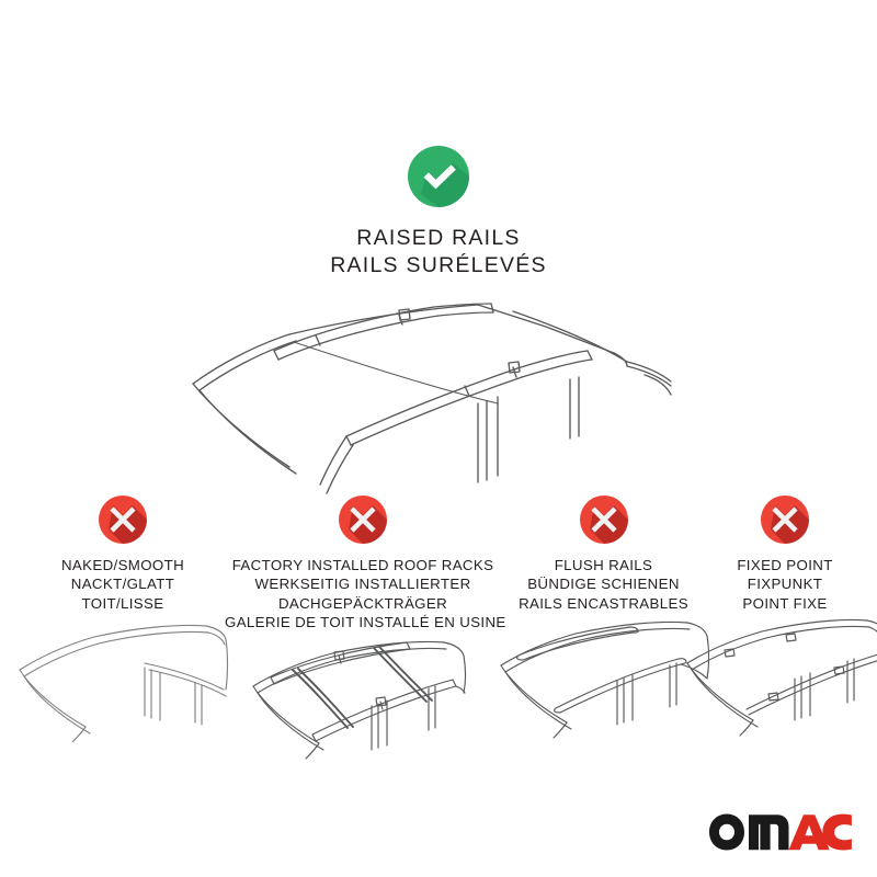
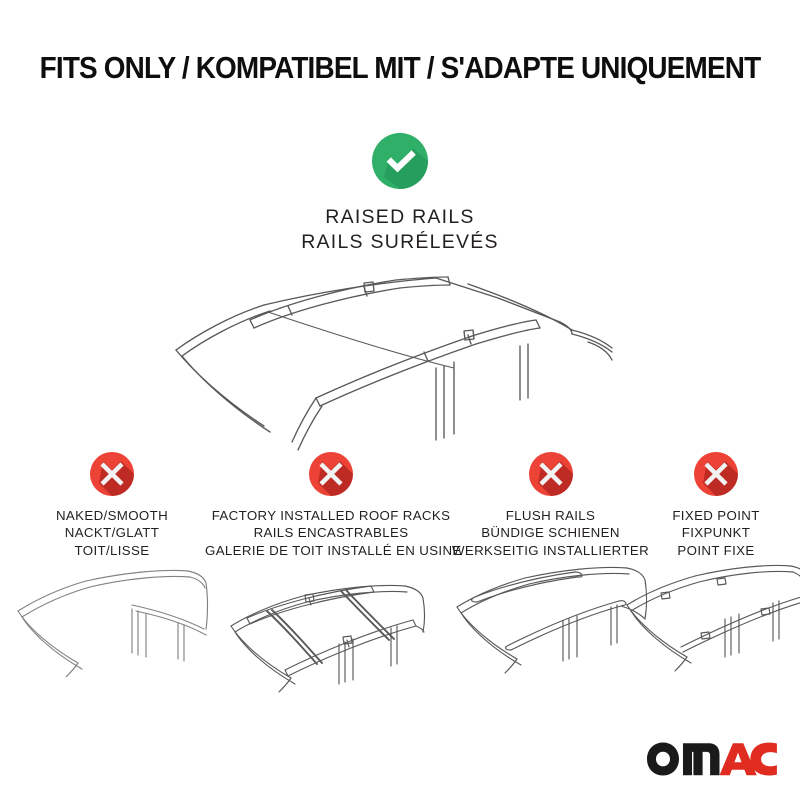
+ FITS ONLY / KOMPATIBEL MIT / S'ADAPTE UNIQUEMENT
  RAISED RAILS
  RAILS SURÉLEVÉS
  NAKED/SMOOTH
  NACKT/GLATT
  TOIT/LISSE
  FACTORY INSTALLED ROOF RACKS
- WERKSEITIG INSTALLIERTER
+ RAILS ENCASTRABLES
- DACHGEPÄCKTRÄGER
  GALERIE DE TOIT INSTALLÉ EN USIN
  FLUSH RAILS
  BÜNDIGE SCHIENEN
- RAILS ENCASTRABLES
+ WERKSEITIG INSTALLIERTER
  FIXED POINT
  FIXPUNKT
  POINT FIXE
